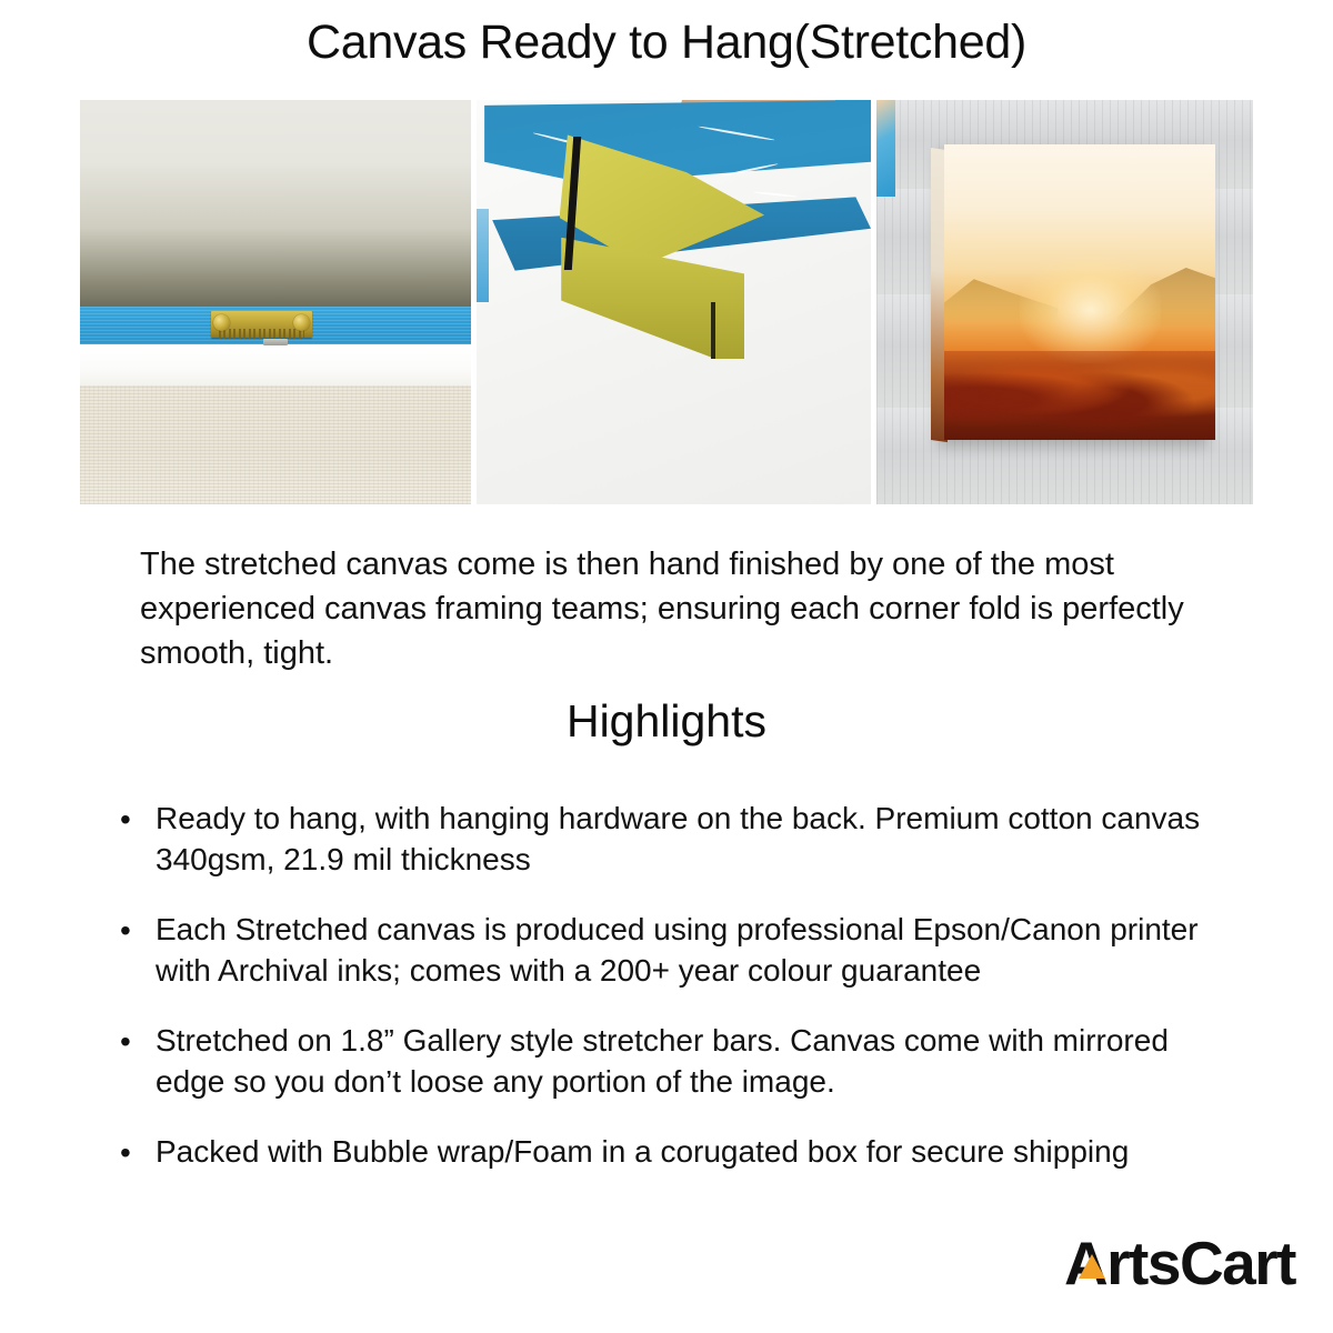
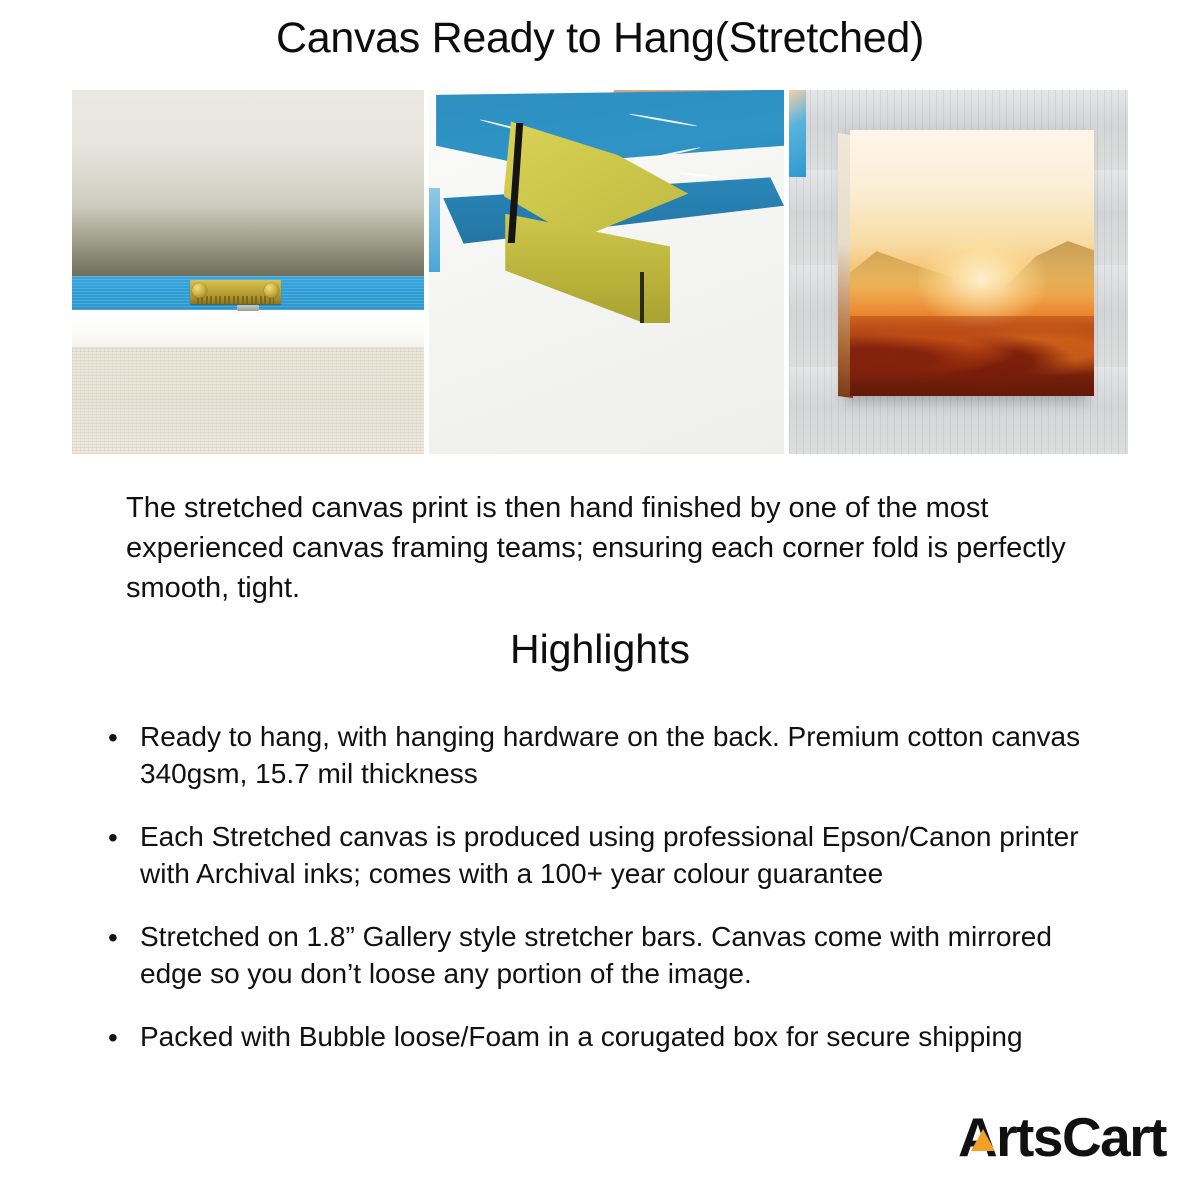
  Canvas Ready to Hang(Stretched)
- The stretched canvas come is then hand finished by one of the most experienced canvas framing teams; ensuring each corner fold is perfectly smooth, tight.
+ The stretched canvas print is then hand finished by one of the most experienced canvas framing teams; ensuring each corner fold is perfectly smooth, tight.
  Highlights
  •
- Ready to hang, with hanging hardware on the back. Premium cotton canvas 340gsm, 21.9 mil thickness
+ Ready to hang, with hanging hardware on the back. Premium cotton canvas 340gsm, 15.7 mil thickness
  •
- Each Stretched canvas is produced using professional Epson/Canon printer with Archival inks; comes with a 200+ year colour guarantee
+ Each Stretched canvas is produced using professional Epson/Canon printer with Archival inks; comes with a 100+ year colour guarantee
  •
  Stretched on 1.8” Gallery style stretcher bars. Canvas come with mirrored edge so you don’t loose any portion of the image.
  •
- Packed with Bubble wrap/Foam in a corugated box for secure shipping
+ Packed with Bubble loose/Foam in a corugated box for secure shipping
  ArtsCart
